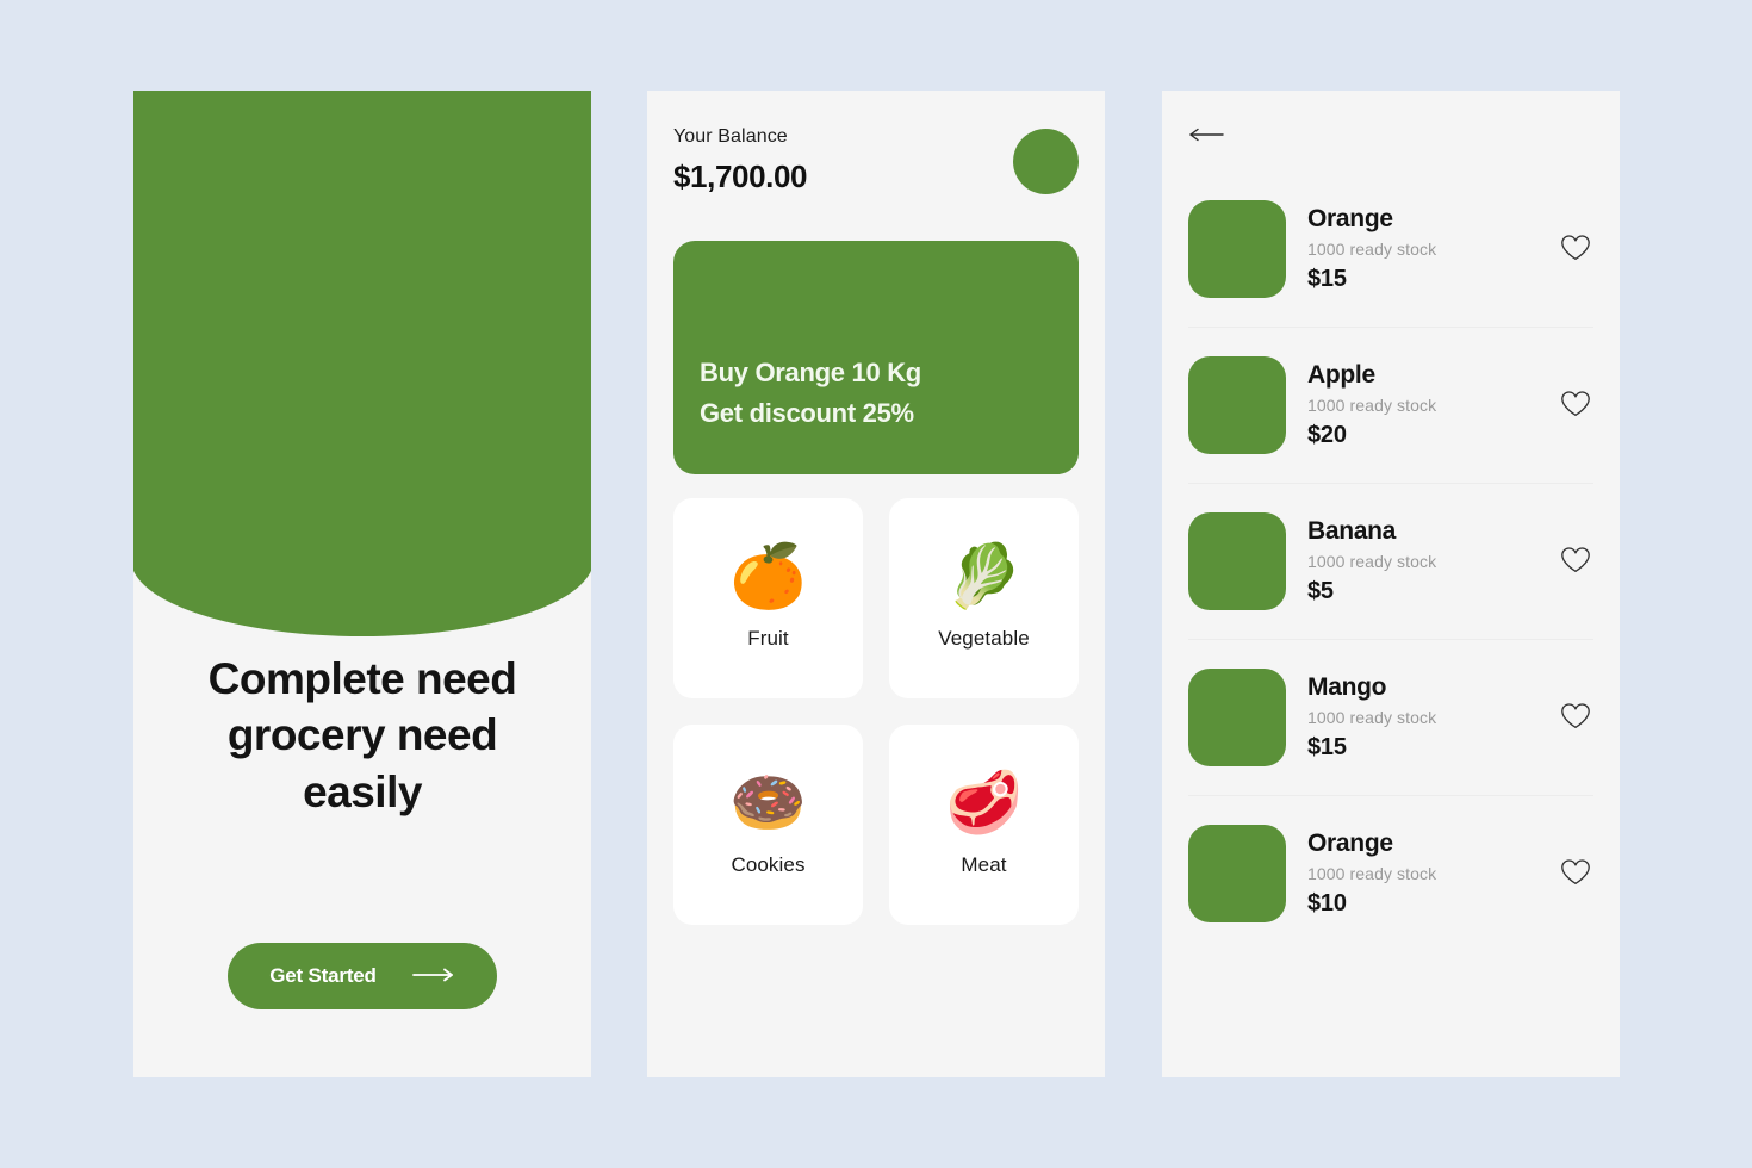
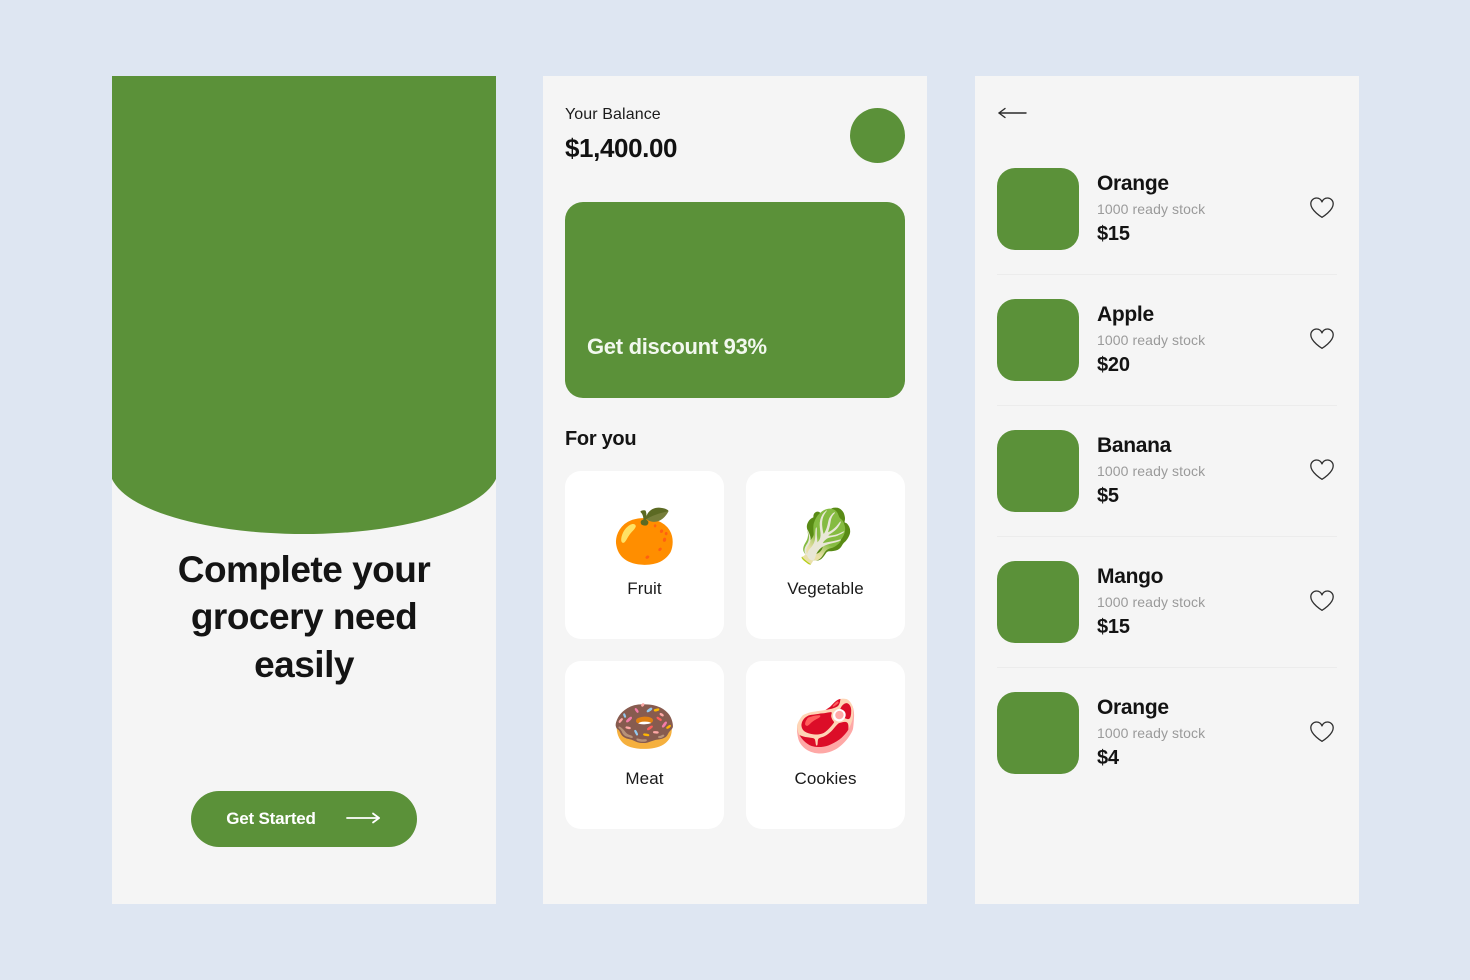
- Complete need grocery need easily
+ Complete your grocery need easily
  Get Started
  Your Balance
- $1,700.00
+ $1,400.00
- Buy Orange 10 Kg
- Get discount 25%
+ Get discount 93%
+ For you
  🍊
  Fruit
  🥬
  Vegetable
  🍩
- Cookies
+ Meat
  🥩
- Meat
+ Cookies
  Orange
  1000 ready stock
  $15
  Apple
  1000 ready stock
  $20
  Banana
  1000 ready stock
  $5
  Mango
  1000 ready stock
  $15
  Orange
  1000 ready stock
- $10
+ $4
